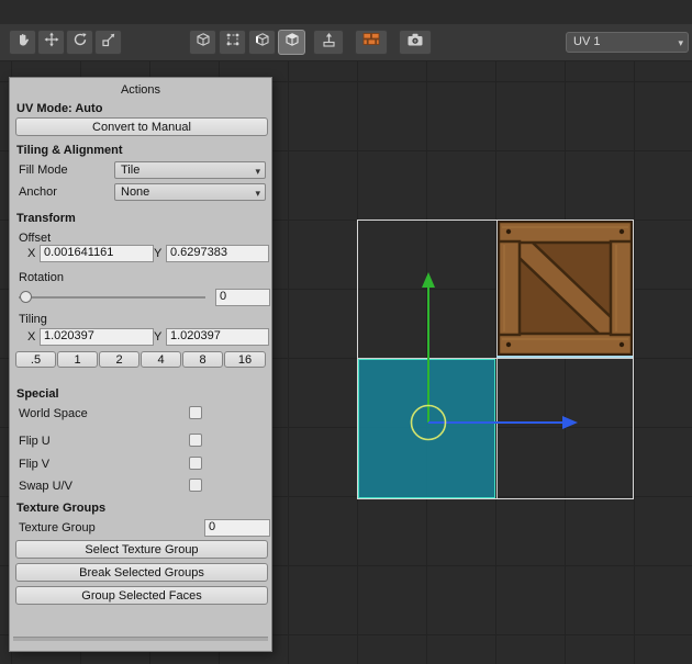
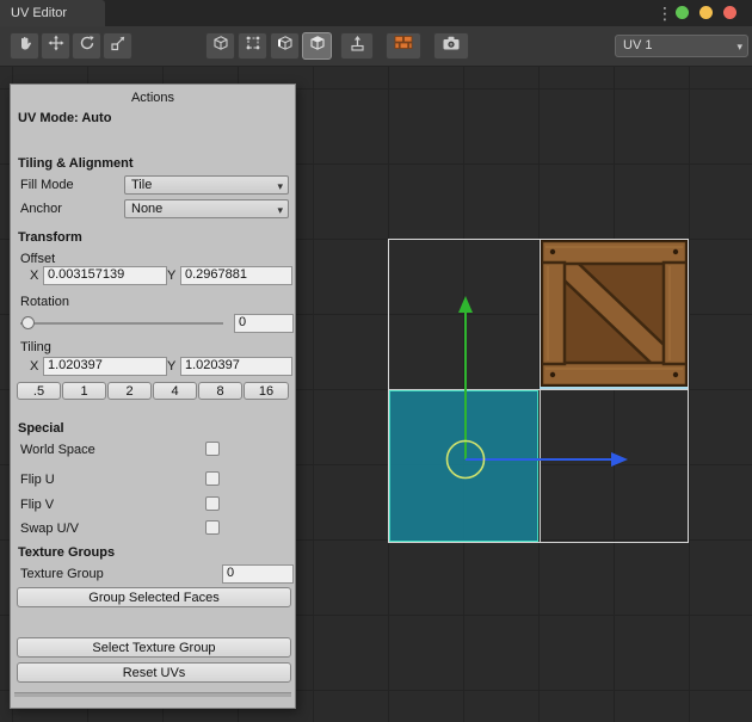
+ UV Editor
+ ⋮
  UV 1
  ▾
  Actions
  UV Mode: Auto
- Convert to Manual
  Tiling & Alignment
  Fill Mode
  Tile
  ▾
  Anchor
  None
  ▾
  Transform
  Offset
  X
- 0.001641161
+ 0.003157139
  Y
- 0.6297383
+ 0.2967881
  Rotation
  0
  Tiling
  X
  1.020397
  Y
  1.020397
  .5
  1
  2
  4
  8
  16
  Special
  World Space
  Flip U
  Flip V
  Swap U/V
  Texture Groups
  Texture Group
  0
- Select Texture Group
+ Group Selected Faces
- Break Selected Groups
- Group Selected Faces
+ Select Texture Group
+ Reset UVs
